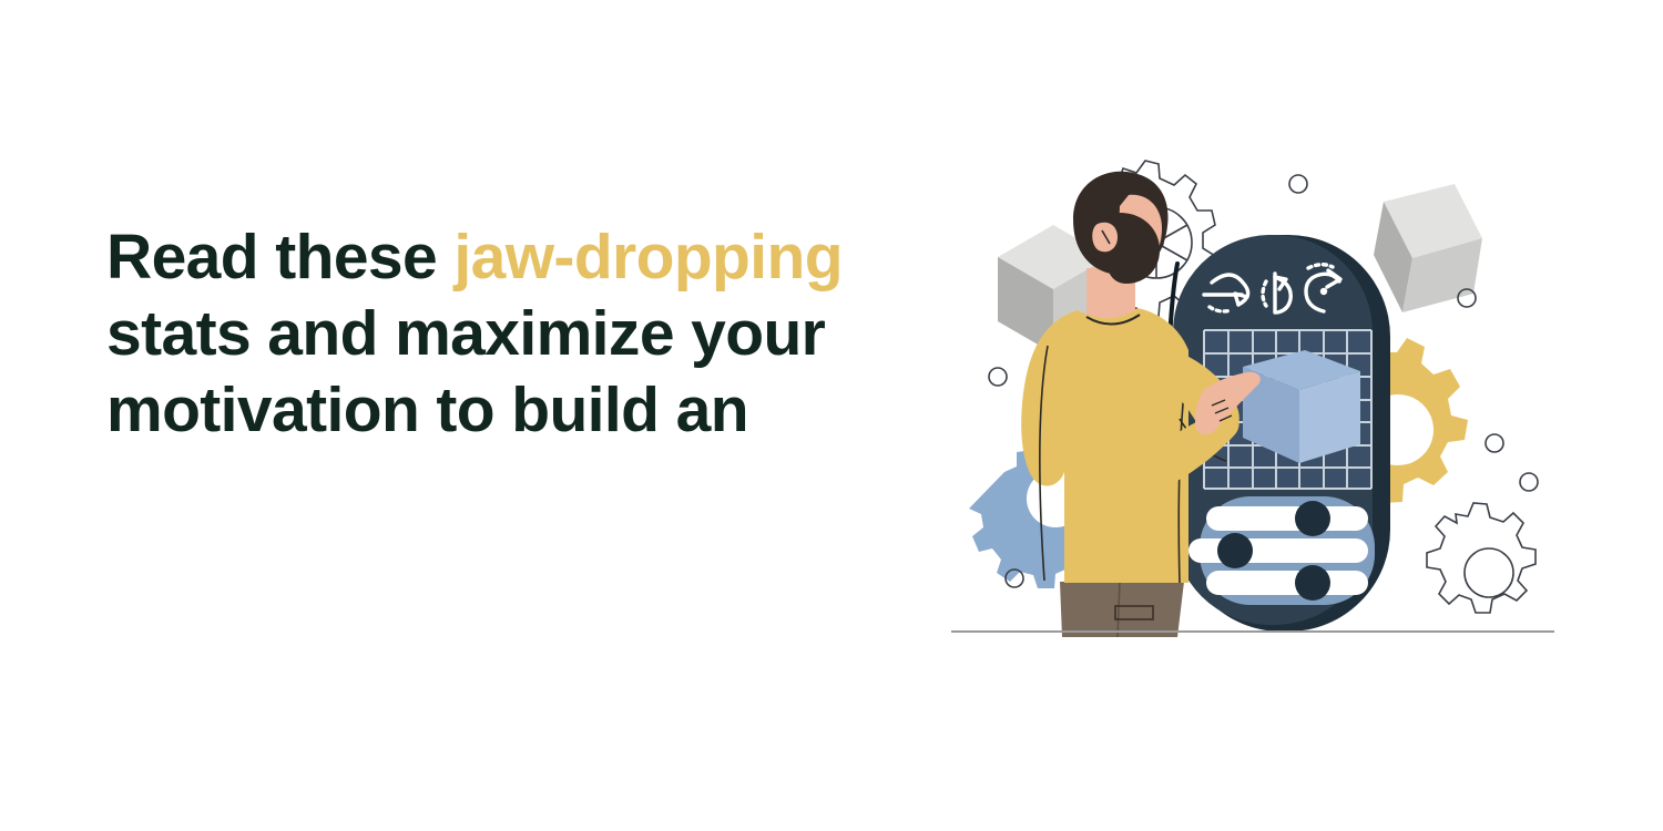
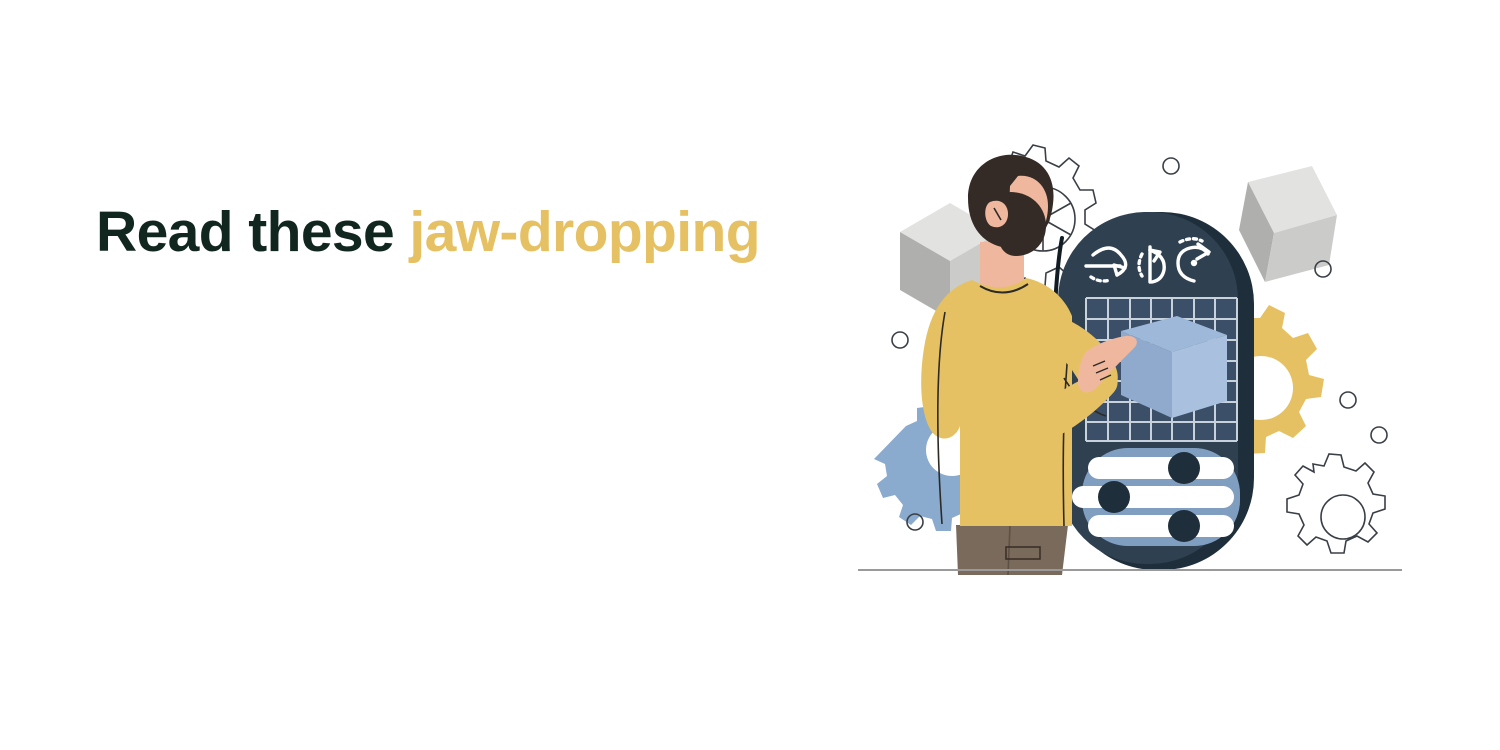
  Read these jaw-dropping
- stats and maximize your
- motivation to build an
